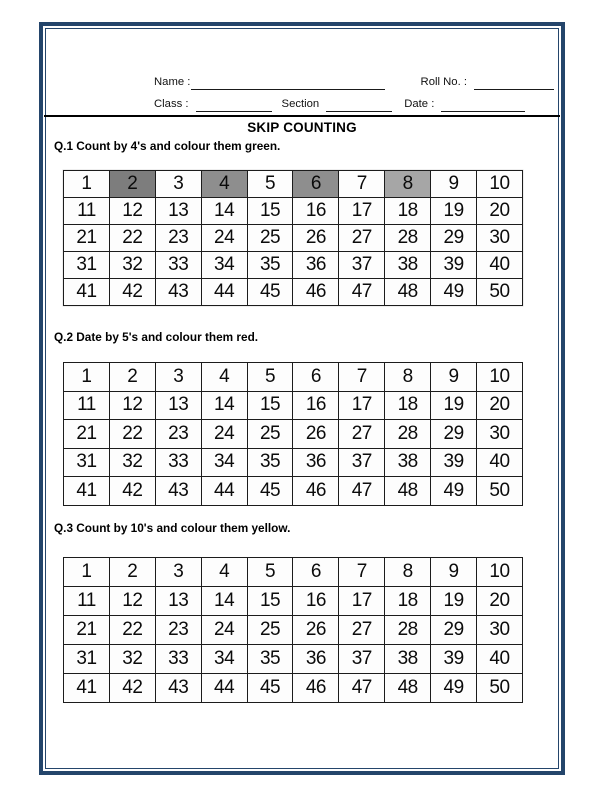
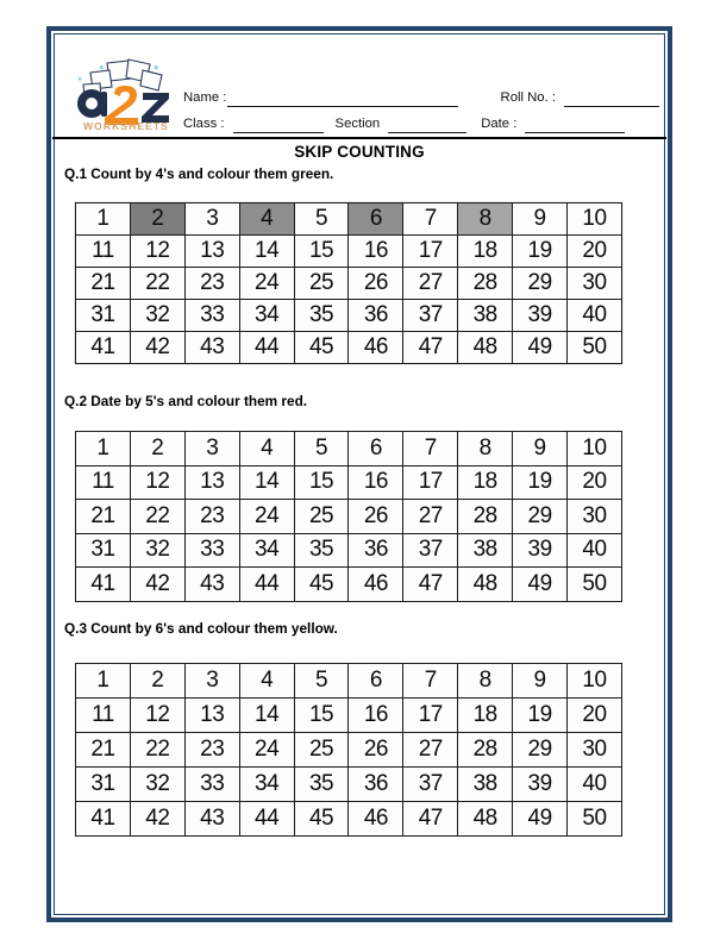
+ WORKSHEETS
  Name :
  Roll No. :
  Class :
  Section
  Date :
  SKIP COUNTING
  Q.1 Count by 4's and colour them green.
  1	2	3	4	5	6	7	8	9	10
  11	12	13	14	15	16	17	18	19	20
  21	22	23	24	25	26	27	28	29	30
  31	32	33	34	35	36	37	38	39	40
  41	42	43	44	45	46	47	48	49	50
  Q.2 Date by 5's and colour them red.
  1	2	3	4	5	6	7	8	9	10
  11	12	13	14	15	16	17	18	19	20
  21	22	23	24	25	26	27	28	29	30
  31	32	33	34	35	36	37	38	39	40
  41	42	43	44	45	46	47	48	49	50
- Q.3 Count by 10's and colour them yellow.
+ Q.3 Count by 6's and colour them yellow.
  1	2	3	4	5	6	7	8	9	10
  11	12	13	14	15	16	17	18	19	20
  21	22	23	24	25	26	27	28	29	30
  31	32	33	34	35	36	37	38	39	40
  41	42	43	44	45	46	47	48	49	50
